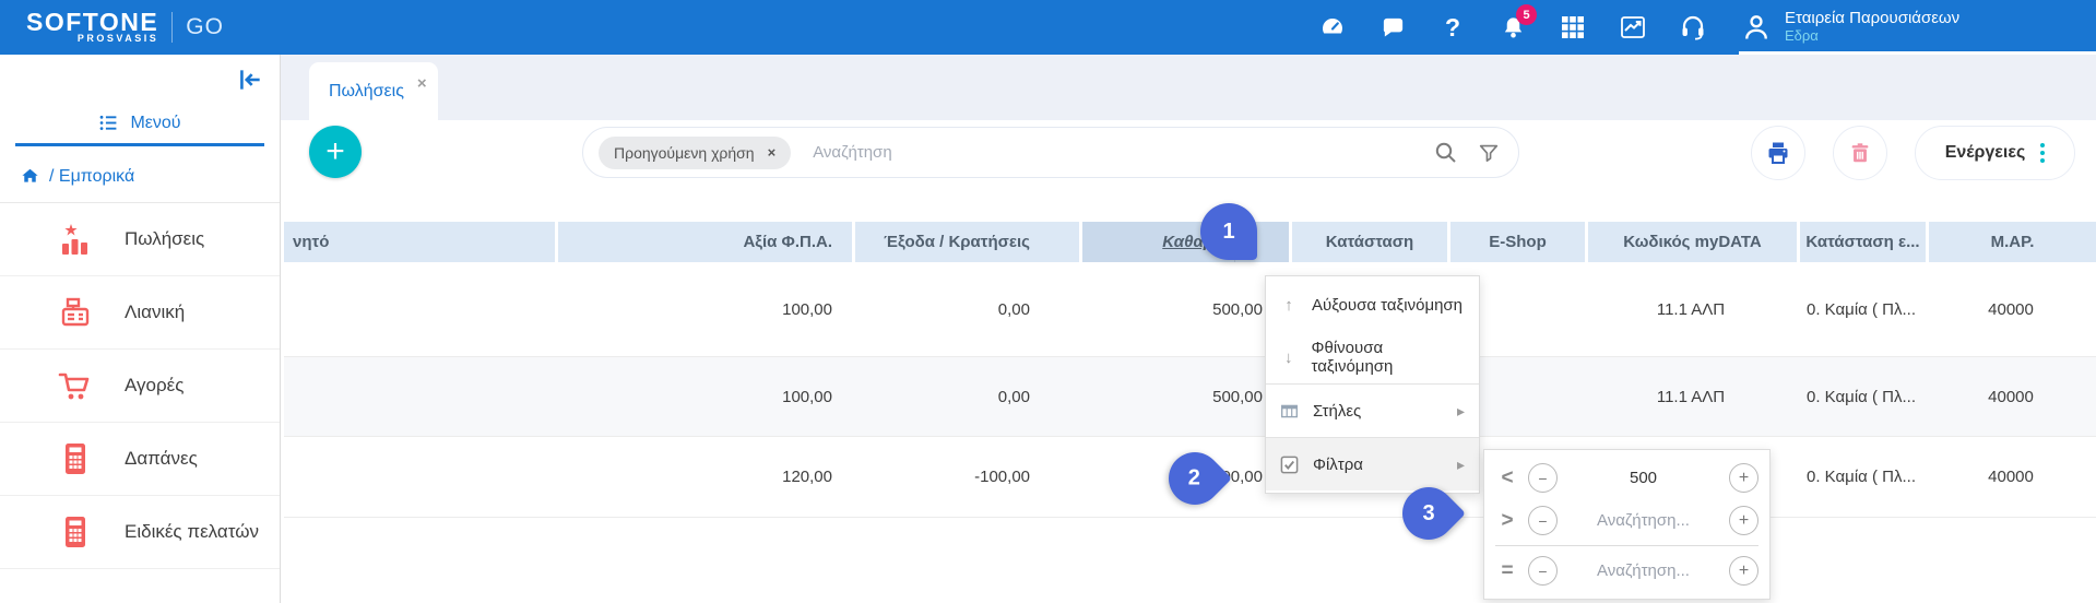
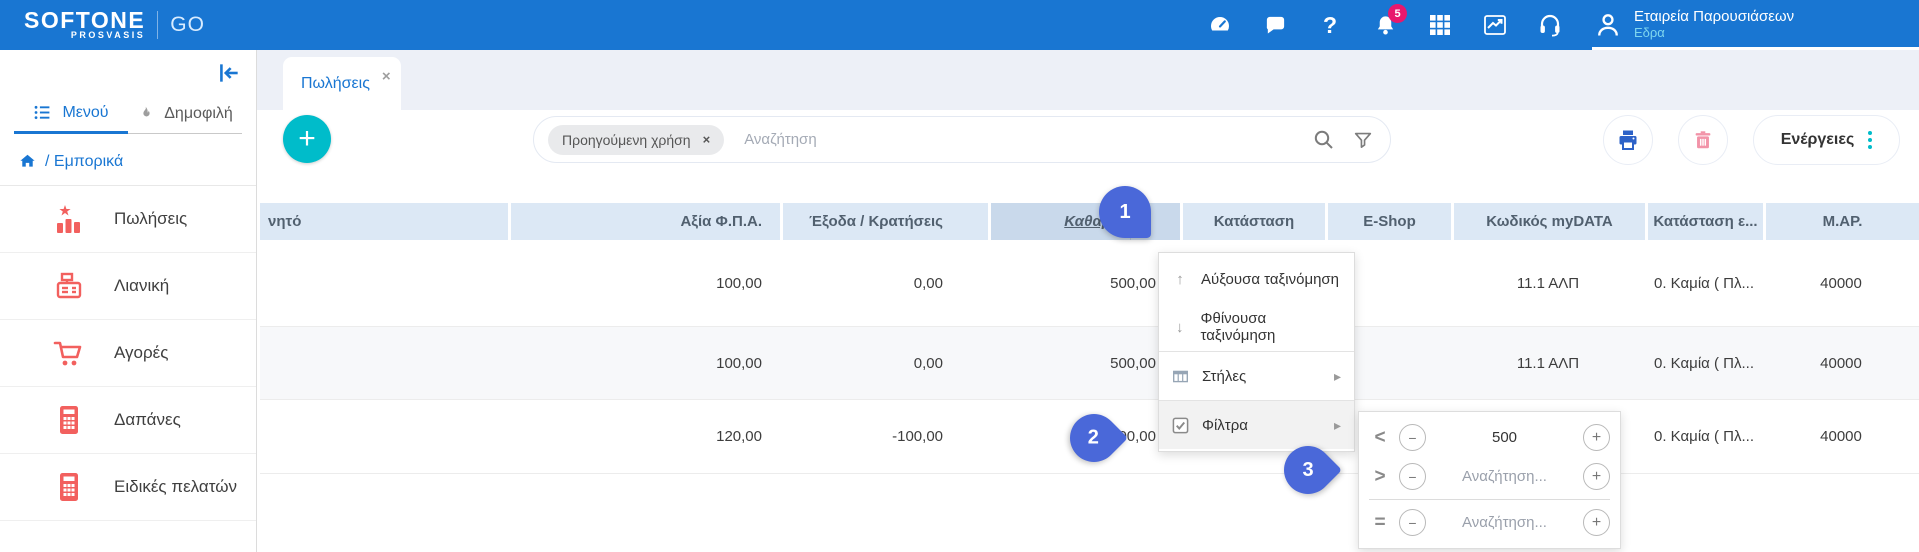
  SOFTONE
  PROSVASIS
  GO
  5
  Εταιρεία Παρουσιάσεων
  Εδρα
  Μενού
+ Δημοφιλή
  / Εμπορικά
  Πωλήσεις
  Λιανική
  Αγορές
  Δαπάνες
  Ειδικές πελατών
  Πωλήσεις
  Προηγούμενη χρήση
  Αναζήτηση
  Ενέργειες
  νητό
  Αξία Φ.Π.Α.
  Έξοδα / Κρατήσεις
  Κατάσταση
  E-Shop
  Κωδικός myDATA
  Κατάσταση ε...
  Μ.ΑΡ.
  100,00
  0,00
  500,00
  11.1 ΑΛΠ
  0. Καμία ( Πλ...
  40000
  100,00
  0,00
  500,00
  11.1 ΑΛΠ
  0. Καμία ( Πλ...
  40000
  120,00
  -100,00
  0. Καμία ( Πλ...
  40000
  Αύξουσα ταξινόμηση
  Φθίνουσα ταξινόμηση
  Στήλες
  Φίλτρα
  <
  500
  >
  Αναζήτηση...
  =
  Αναζήτηση...
  1
